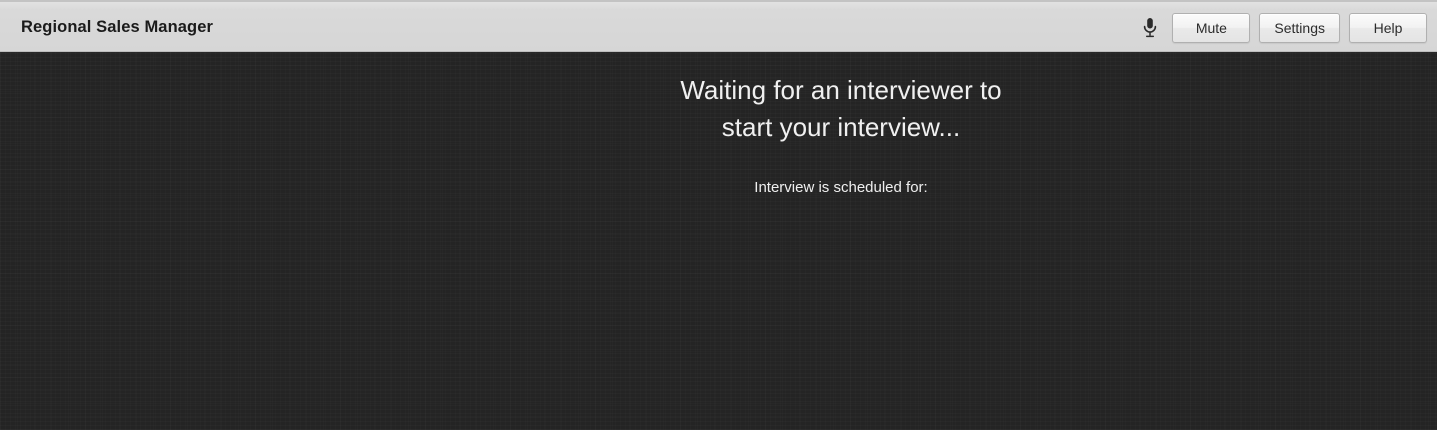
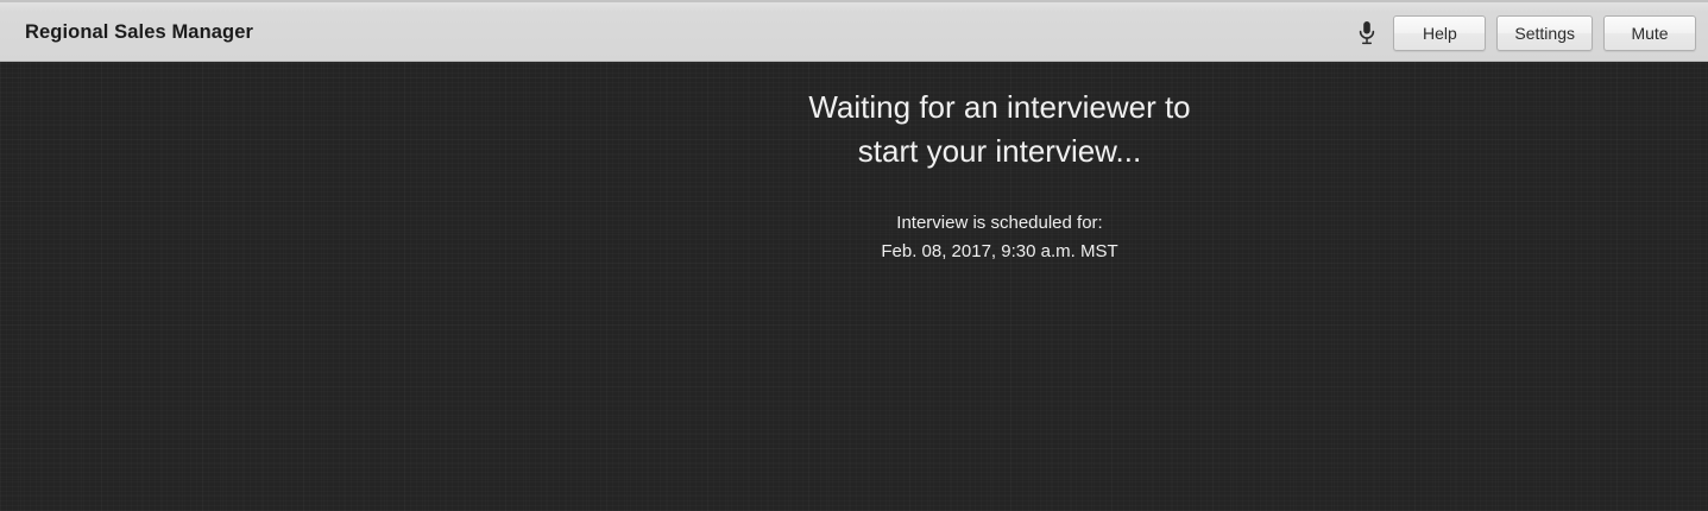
  Regional Sales Manager
- Mute
+ Help
  Settings
- Help
+ Mute
  Waiting for an interviewer to start your interview...
  Interview is scheduled for:
+ Feb. 08, 2017, 9:30 a.m. MST
